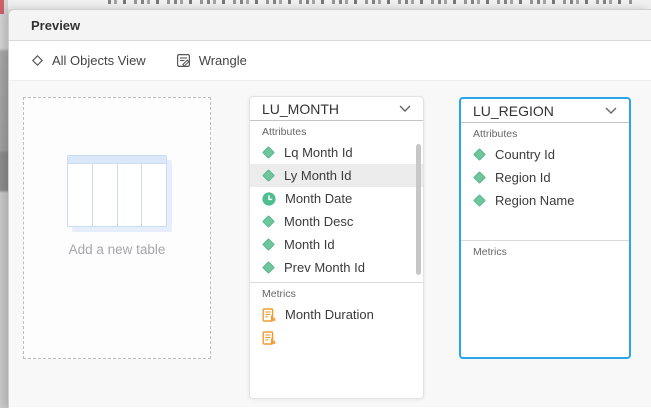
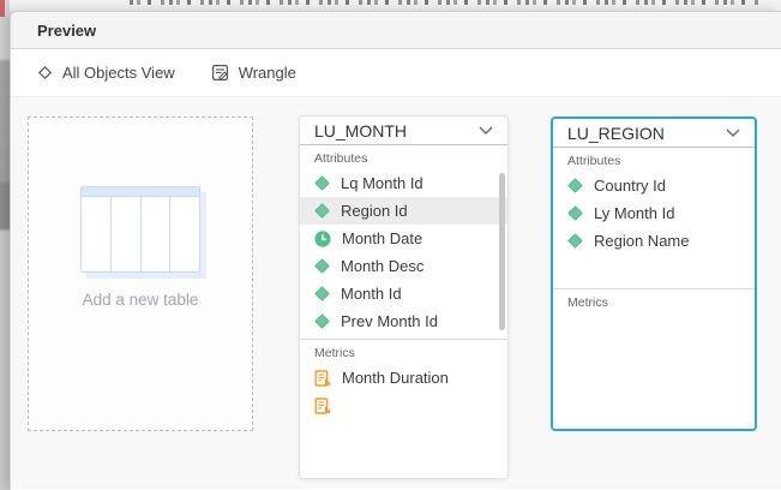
  Preview
  All Objects View
  Wrangle
  Add a new table
  LU_MONTH
  Attributes
  Lq Month Id
- Ly Month Id
+ Region Id
  Month Date
  Month Desc
  Month Id
  Prev Month Id
  Metrics
  Month Duration
  LU_REGION
  Attributes
  Country Id
- Region Id
+ Ly Month Id
  Region Name
  Metrics
